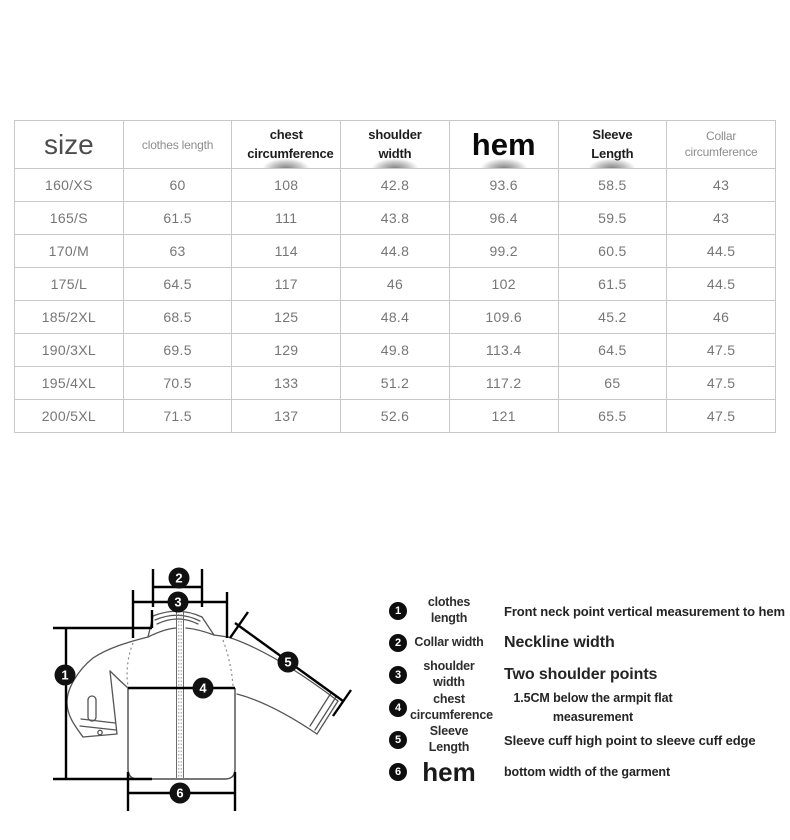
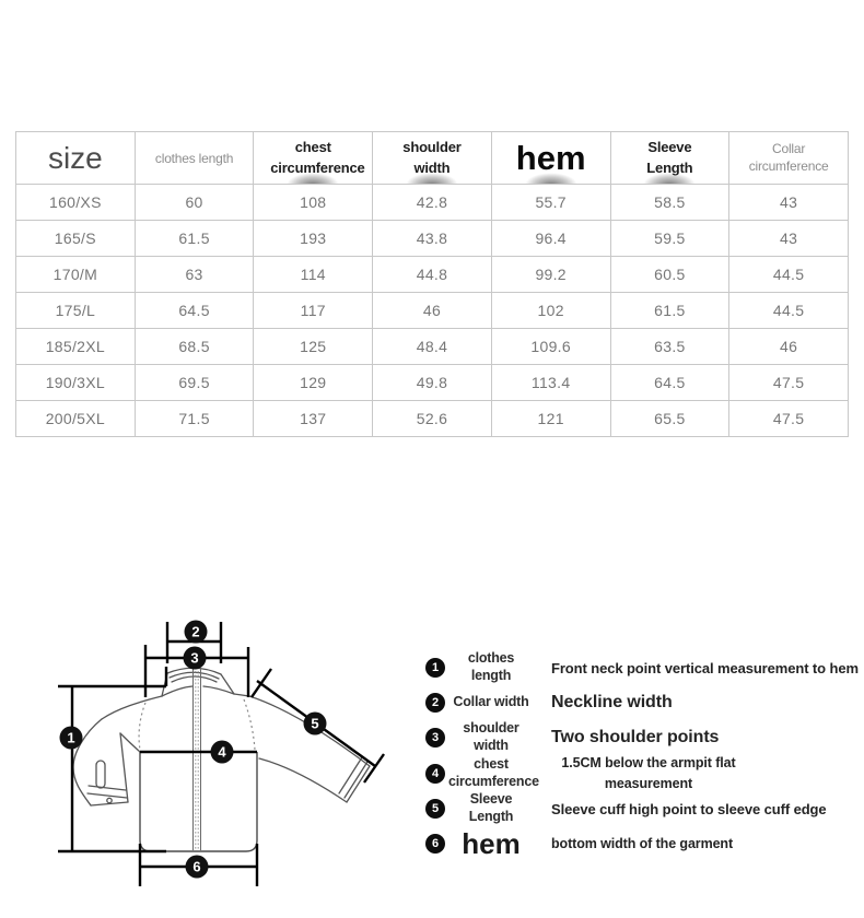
  size	clothes length	chest circumference	shoulder width	hem	Sleeve Length	Collar circumference
- 160/XS	60	108	42.8	93.6	58.5	43
+ 160/XS	60	108	42.8	55.7	58.5	43
- 165/S	61.5	111	43.8	96.4	59.5	43
+ 165/S	61.5	193	43.8	96.4	59.5	43
  170/M	63	114	44.8	99.2	60.5	44.5
  175/L	64.5	117	46	102	61.5	44.5
- 185/2XL	68.5	125	48.4	109.6	45.2	46
+ 185/2XL	68.5	125	48.4	109.6	63.5	46
  190/3XL	69.5	129	49.8	113.4	64.5	47.5
- 195/4XL	70.5	133	51.2	117.2	65	47.5
  200/5XL	71.5	137	52.6	121	65.5	47.5
  1
  2
  3
  4
  5
  6
  1
  clothes length
  Front neck point vertical measurement to hem
  2
  Collar width
  Neckline width
  3
  shoulder width
  Two shoulder points
  4
  chest circumference
  1.5CM below the armpit flat measurement
  5
  Sleeve Length
  Sleeve cuff high point to sleeve cuff edge
  6
  hem
  bottom width of the garment
